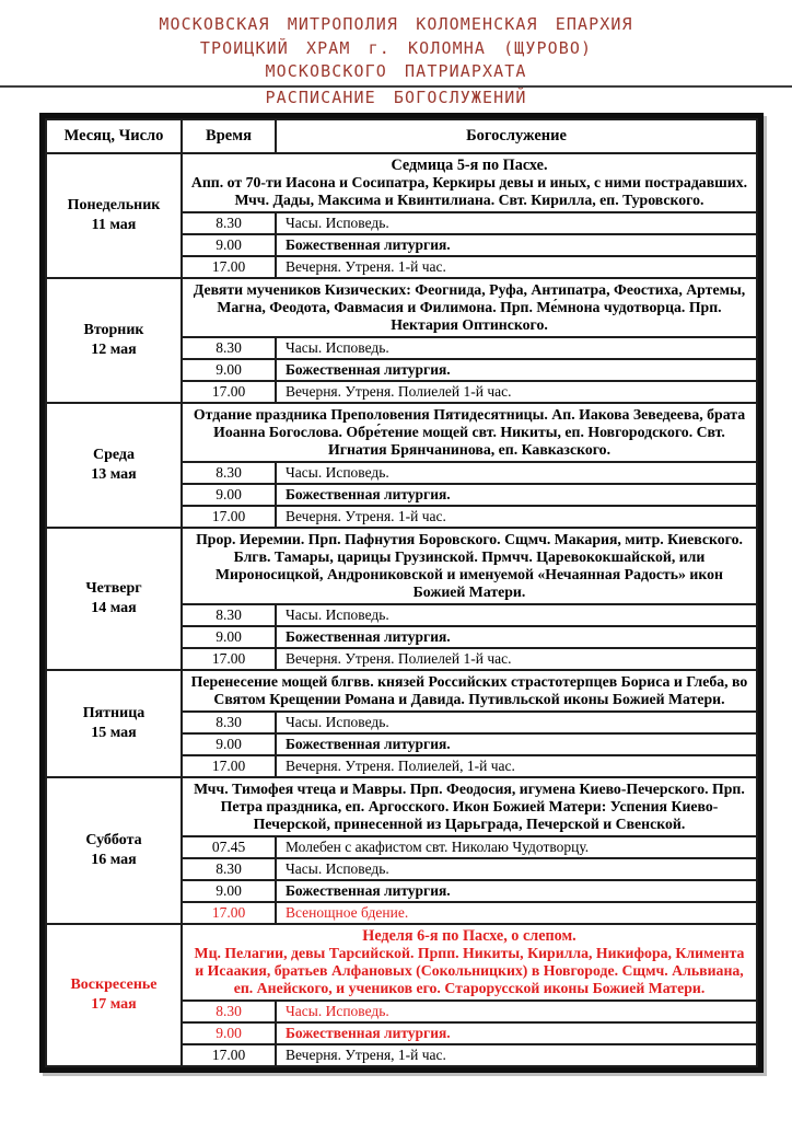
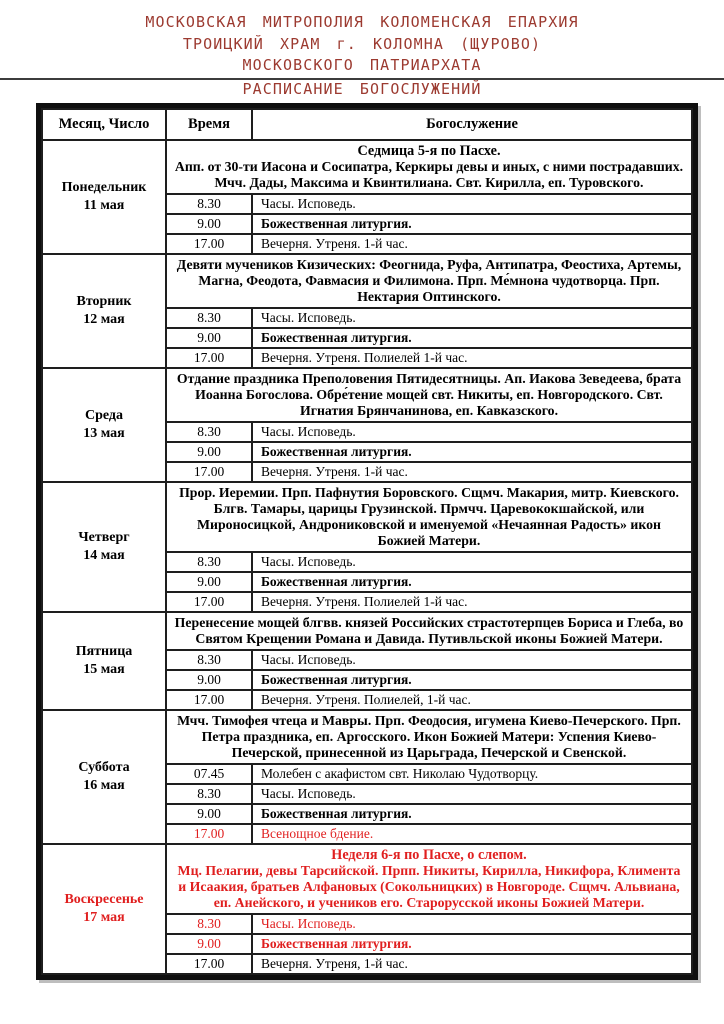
  МОСКОВСКАЯ МИТРОПОЛИЯ КОЛОМЕНСКАЯ ЕПАРХИЯ
  ТРОИЦКИЙ ХРАМ г. КОЛОМНА (ЩУРОВО)
  МОСКОВСКОГО ПАТРИАРХАТА
  РАСПИСАНИЕ БОГОСЛУЖЕНИЙ
  Месяц, Число	Время	Богослужение
- Понедельник11 мая	Седмица 5-я по Пасхе.Апп. от 70-ти Иасона и Сосипатра, Керкиры девы и иных, с ними пострадавших. Мчч. Дады, Максима и Квинтилиана. Свт. Кирилла, еп. Туровского.
+ Понедельник11 мая	Седмица 5-я по Пасхе.Апп. от 30-ти Иасона и Сосипатра, Керкиры девы и иных, с ними пострадавших. Мчч. Дады, Максима и Квинтилиана. Свт. Кирилла, еп. Туровского.
  8.30	Часы. Исповедь.
  9.00	Божественная литургия.
  17.00	Вечерня. Утреня. 1-й час.
  Вторник12 мая	Девяти мучеников Кизических: Феогнида, Руфа, Антипатра, Феостиха, Артемы, Магна, Феодота, Фавмасия и Филимона. Прп. Ме́мнона чудотворца. Прп. Нектария Оптинского.
  8.30	Часы. Исповедь.
  9.00	Божественная литургия.
  17.00	Вечерня. Утреня. Полиелей 1-й час.
  Среда13 мая	Отдание праздника Преполовения Пятидесятницы. Ап. Иакова Зеведеева, брата Иоанна Богослова. Обре́тение мощей свт. Никиты, еп. Новгородского. Свт. Игнатия Брянчанинова, еп. Кавказского.
  8.30	Часы. Исповедь.
  9.00	Божественная литургия.
  17.00	Вечерня. Утреня. 1-й час.
  Четверг14 мая	Прор. Иеремии. Прп. Пафнутия Боровского. Сщмч. Макария, митр. Киевского. Блгв. Тамары, царицы Грузинской. Прмчч. Царевококшайской, или Мироносицкой, Андрониковской и именуемой «Нечаянная Радость» икон Божией Матери.
  8.30	Часы. Исповедь.
  9.00	Божественная литургия.
  17.00	Вечерня. Утреня. Полиелей 1-й час.
  Пятница15 мая	Перенесение мощей блгвв. князей Российских страстотерпцев Бориса и Глеба, во Святом Крещении Романа и Давида. Путивльской иконы Божией Матери.
  8.30	Часы. Исповедь.
  9.00	Божественная литургия.
  17.00	Вечерня. Утреня. Полиелей, 1-й час.
  Суббота16 мая	Мчч. Тимофея чтеца и Мавры. Прп. Феодосия, игумена Киево-Печерского. Прп. Петра праздника, еп. Аргосского. Икон Божией Матери: Успения Киево-Печерской, принесенной из Царьграда, Печерской и Свенской.
  07.45	Молебен с акафистом свт. Николаю Чудотворцу.
  8.30	Часы. Исповедь.
  9.00	Божественная литургия.
  17.00	Всенощное бдение.
  Воскресенье17 мая	Неделя 6-я по Пасхе, о слепом.Мц. Пелагии, девы Тарсийской. Прпп. Никиты, Кирилла, Никифора, Климента и Исаакия, братьев Алфановых (Сокольницких) в Новгороде. Сщмч. Альвиана, еп. Анейского, и учеников его. Старорусской иконы Божией Матери.
  8.30	Часы. Исповедь.
  9.00	Божественная литургия.
  17.00	Вечерня. Утреня, 1-й час.
